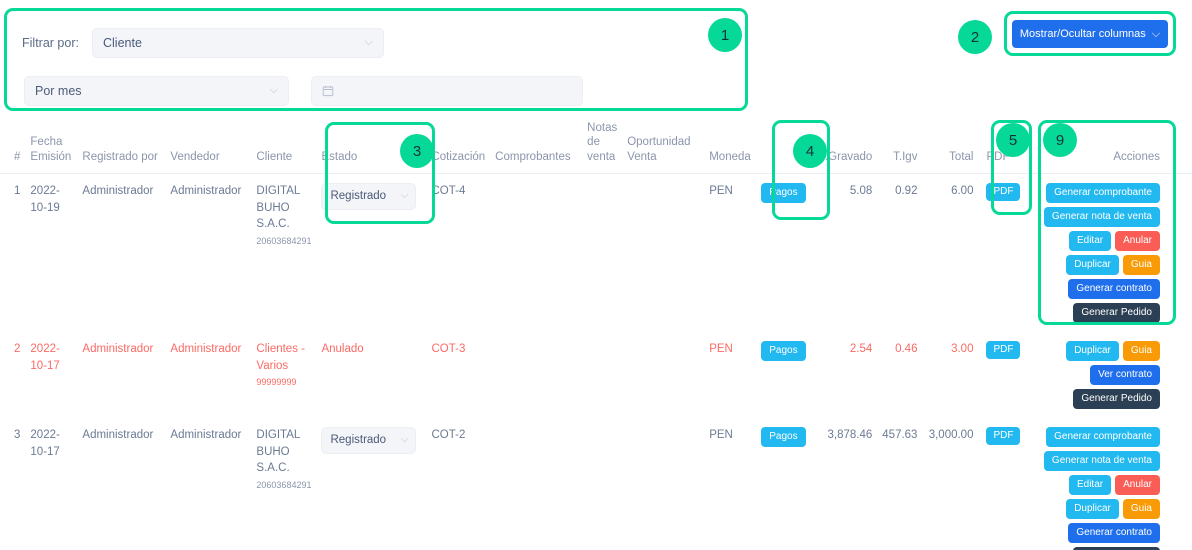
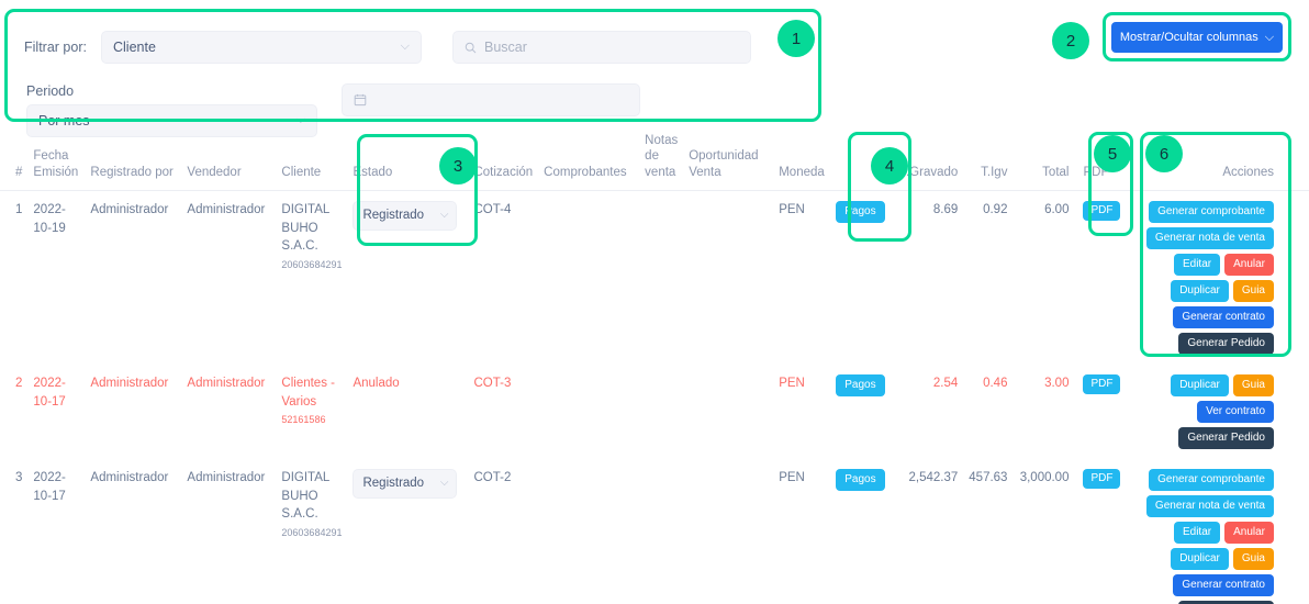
  Filtrar por:
  Cliente
  ⌵
+ Buscar
+ Periodo
  Por mes
  ⌵
  Mostrar/Ocultar columnas
  ⌵
  #	Fecha Emisión	Registrado por	Vendedor	Cliente	Estado	Cotización	Comprobantes	Notas de venta	Oportunidad Venta	Moneda		.Gravado	T.Igv	Total	PDF	Acciones
- 1	2022-10-19	Administrador	Administrador	DIGITAL BUHO S.A.C.20603684291	Registrado ⌵	COT-4				PEN	Pagos	5.08	0.92	6.00	PDF	Generar comprobanteGenerar nota de ventaEditar AnularDuplicar GuiaGenerar contratoGenerar Pedido
+ 1	2022-10-19	Administrador	Administrador	DIGITAL BUHO S.A.C.20603684291	Registrado ⌵	COT-4				PEN	Pagos	8.69	0.92	6.00	PDF	Generar comprobanteGenerar nota de ventaEditar AnularDuplicar GuiaGenerar contratoGenerar Pedido
- 2	2022-10-17	Administrador	Administrador	Clientes - Varios99999999	Anulado	COT-3				PEN	Pagos	2.54	0.46	3.00	PDF	Duplicar GuiaVer contratoGenerar Pedido
+ 2	2022-10-17	Administrador	Administrador	Clientes - Varios52161586	Anulado	COT-3				PEN	Pagos	2.54	0.46	3.00	PDF	Duplicar GuiaVer contratoGenerar Pedido
- 3	2022-10-17	Administrador	Administrador	DIGITAL BUHO S.A.C.20603684291	Registrado ⌵	COT-2				PEN	Pagos	3,878.46	457.63	3,000.00	PDF	Generar comprobanteGenerar nota de ventaEditar AnularDuplicar GuiaGenerar contrato
+ 3	2022-10-17	Administrador	Administrador	DIGITAL BUHO S.A.C.20603684291	Registrado ⌵	COT-2				PEN	Pagos	2,542.37	457.63	3,000.00	PDF	Generar comprobanteGenerar nota de ventaEditar AnularDuplicar GuiaGenerar contrato
  1
  2
  3
  4
  5
- 9
+ 6
